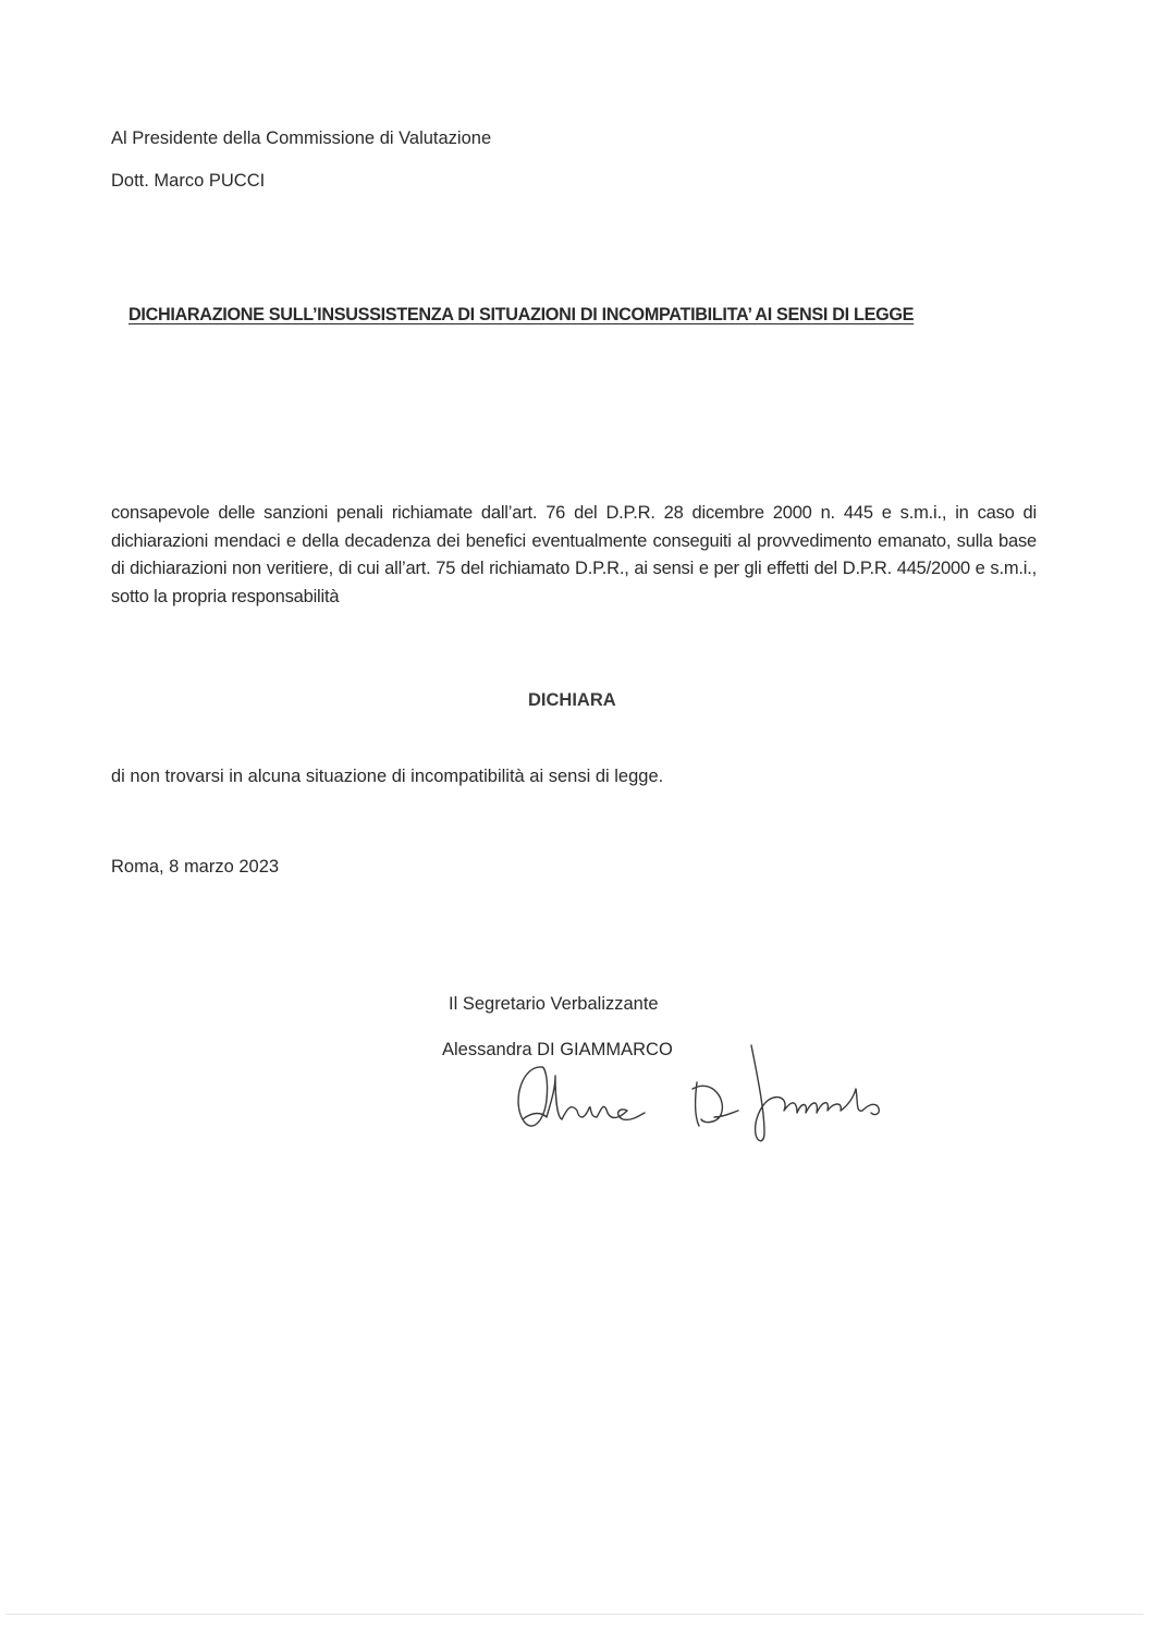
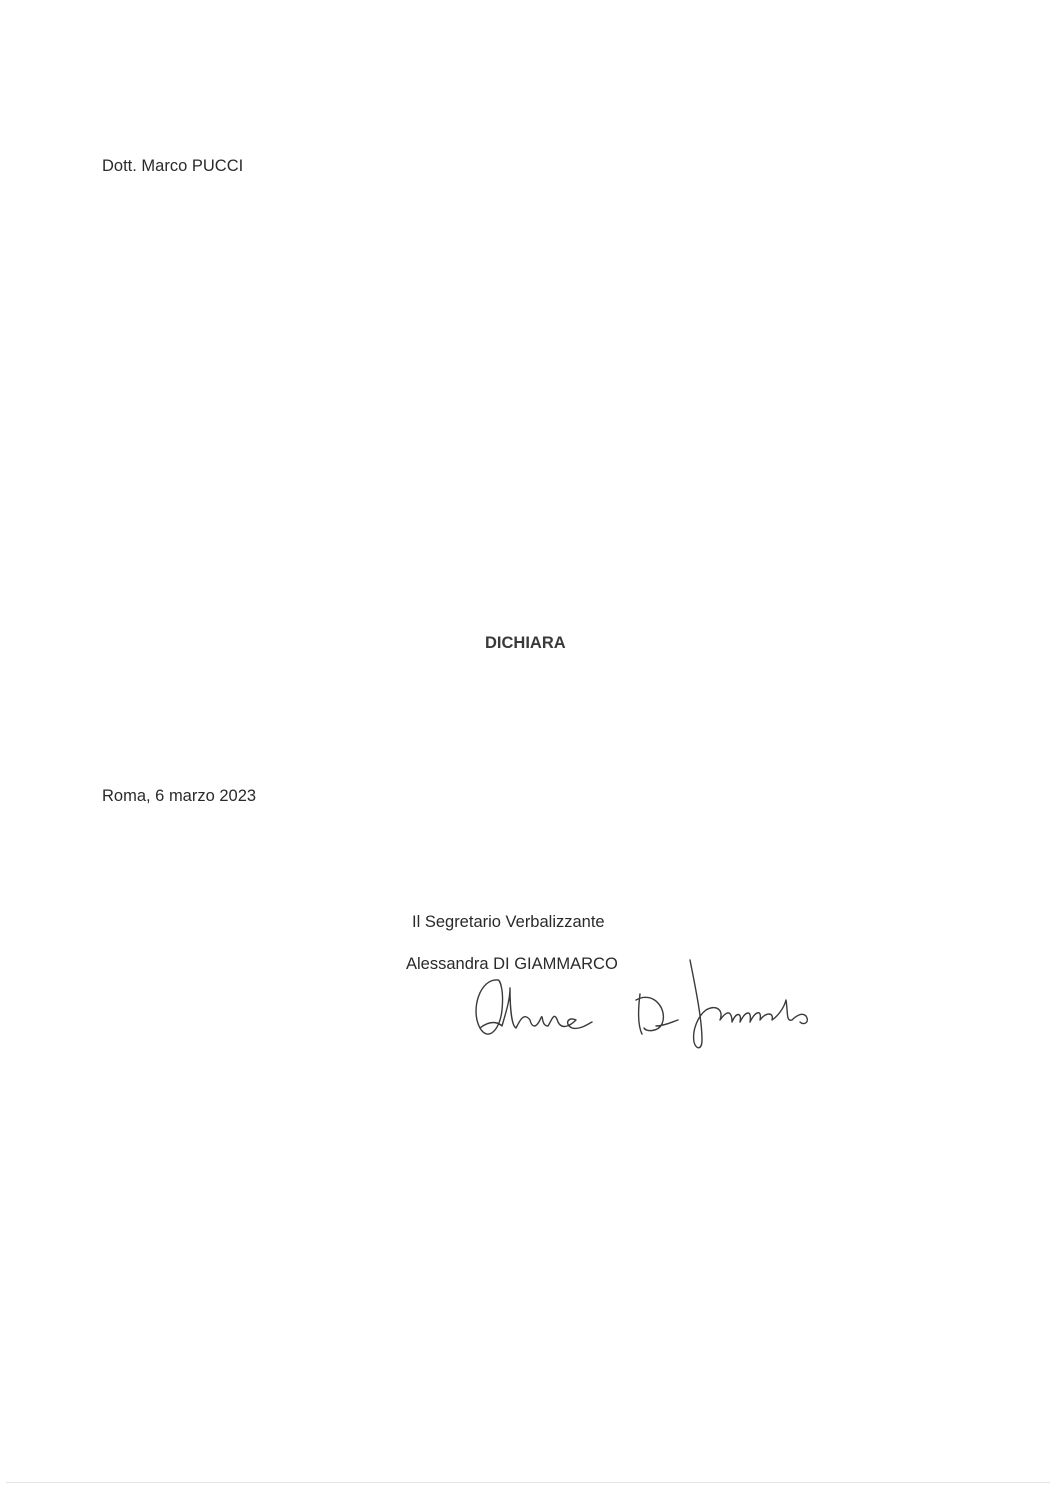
- Al Presidente della Commissione di Valutazione
  Dott. Marco PUCCI
- DICHIARAZIONE SULL’INSUSSISTENZA DI SITUAZIONI DI INCOMPATIBILITA’ AI SENSI DI LEGGE
- consapevole delle sanzioni penali richiamate dall’art. 76 del D.P.R. 28 dicembre 2000 n. 445 e s.m.i., in caso di dichiarazioni mendaci e della decadenza dei benefici eventualmente conseguiti al provvedimento emanato, sulla base di dichiarazioni non veritiere, di cui all’art. 75 del richiamato D.P.R., ai sensi e per gli effetti del D.P.R. 445/2000 e s.m.i., sotto la propria responsabilità
  DICHIARA
- di non trovarsi in alcuna situazione di incompatibilità ai sensi di legge.
- Roma, 8 marzo 2023
+ Roma, 6 marzo 2023
  Il Segretario Verbalizzante
  Alessandra DI GIAMMARCO
